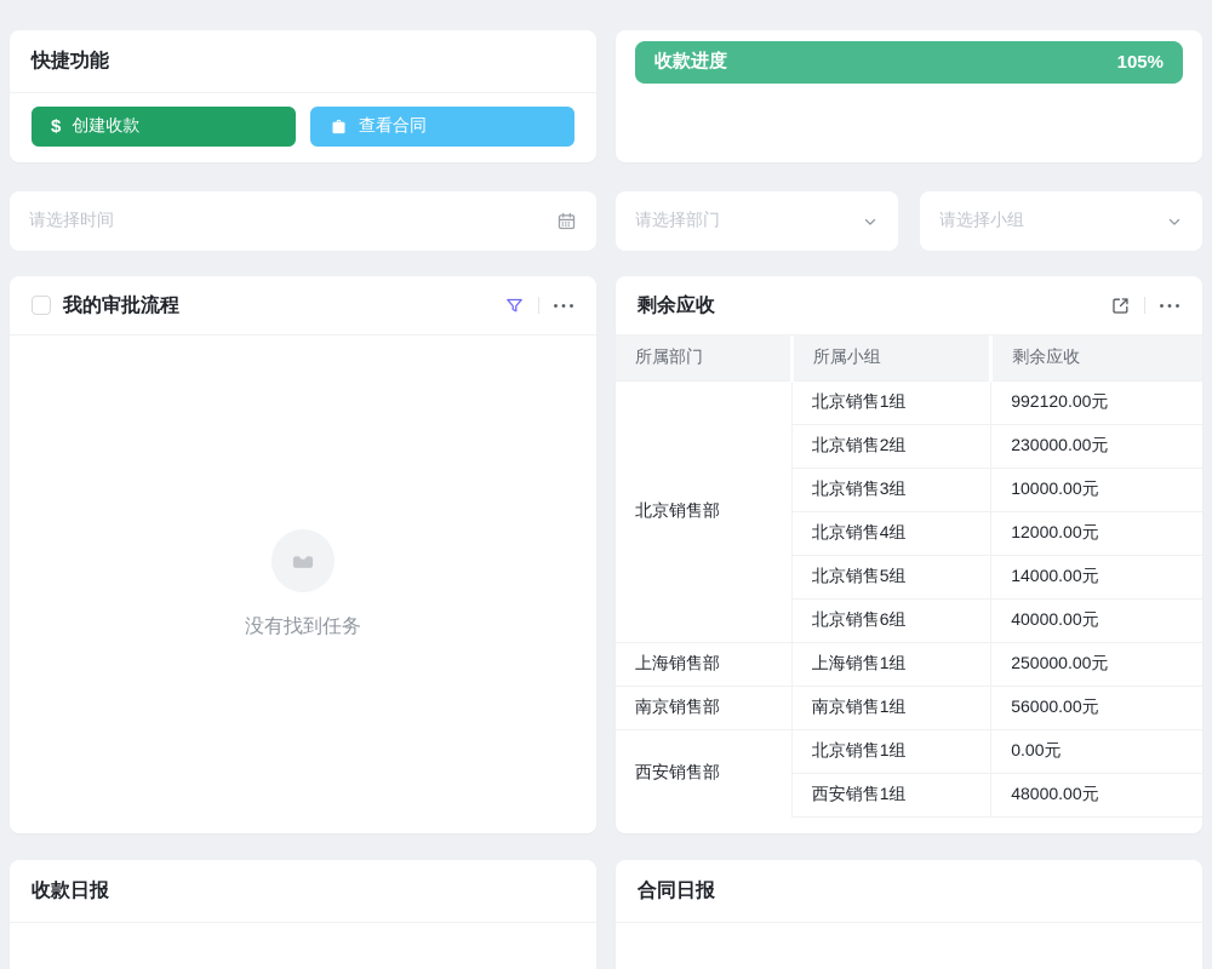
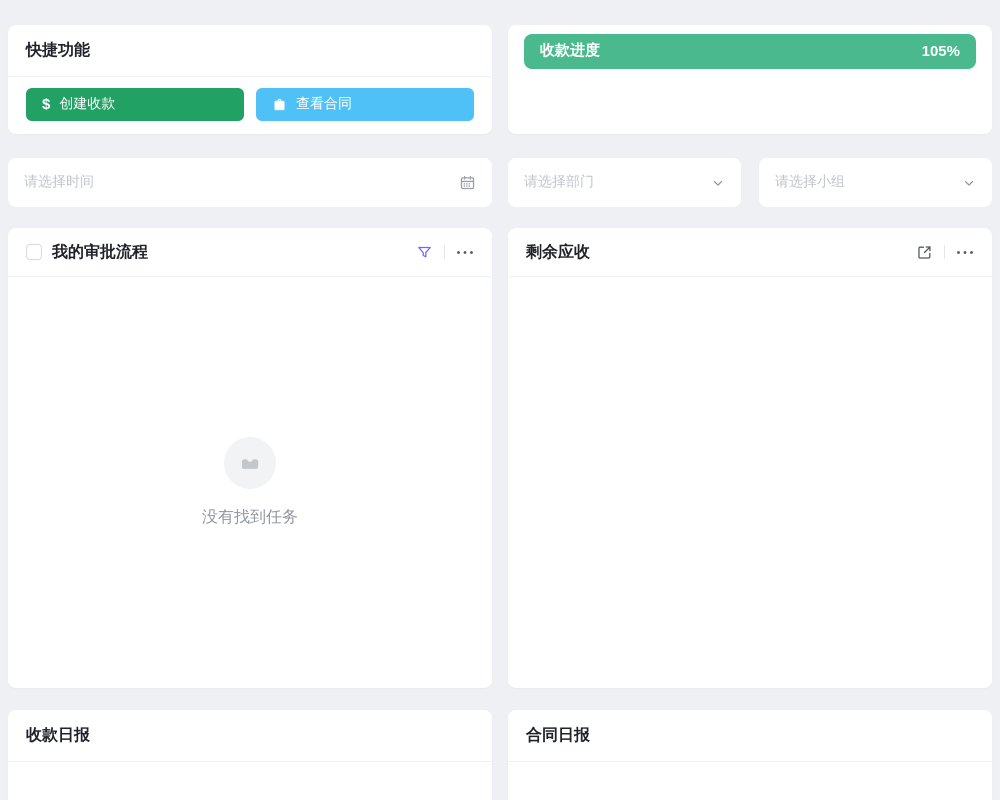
  快捷功能
  $
  创建收款
  查看合同
  收款进度
  105%
  请选择时间
  请选择部门
  请选择小组
  我的审批流程
  没有找到任务
  剩余应收
- 所属部门	所属小组	剩余应收
- 北京销售部	北京销售1组	992120.00元
- 北京销售2组	230000.00元
- 北京销售3组	10000.00元
- 北京销售4组	12000.00元
- 北京销售5组	14000.00元
- 北京销售6组	40000.00元
- 上海销售部	上海销售1组	250000.00元
- 南京销售部	南京销售1组	56000.00元
- 西安销售部	北京销售1组	0.00元
- 西安销售1组	48000.00元
  收款日报
  合同日报
